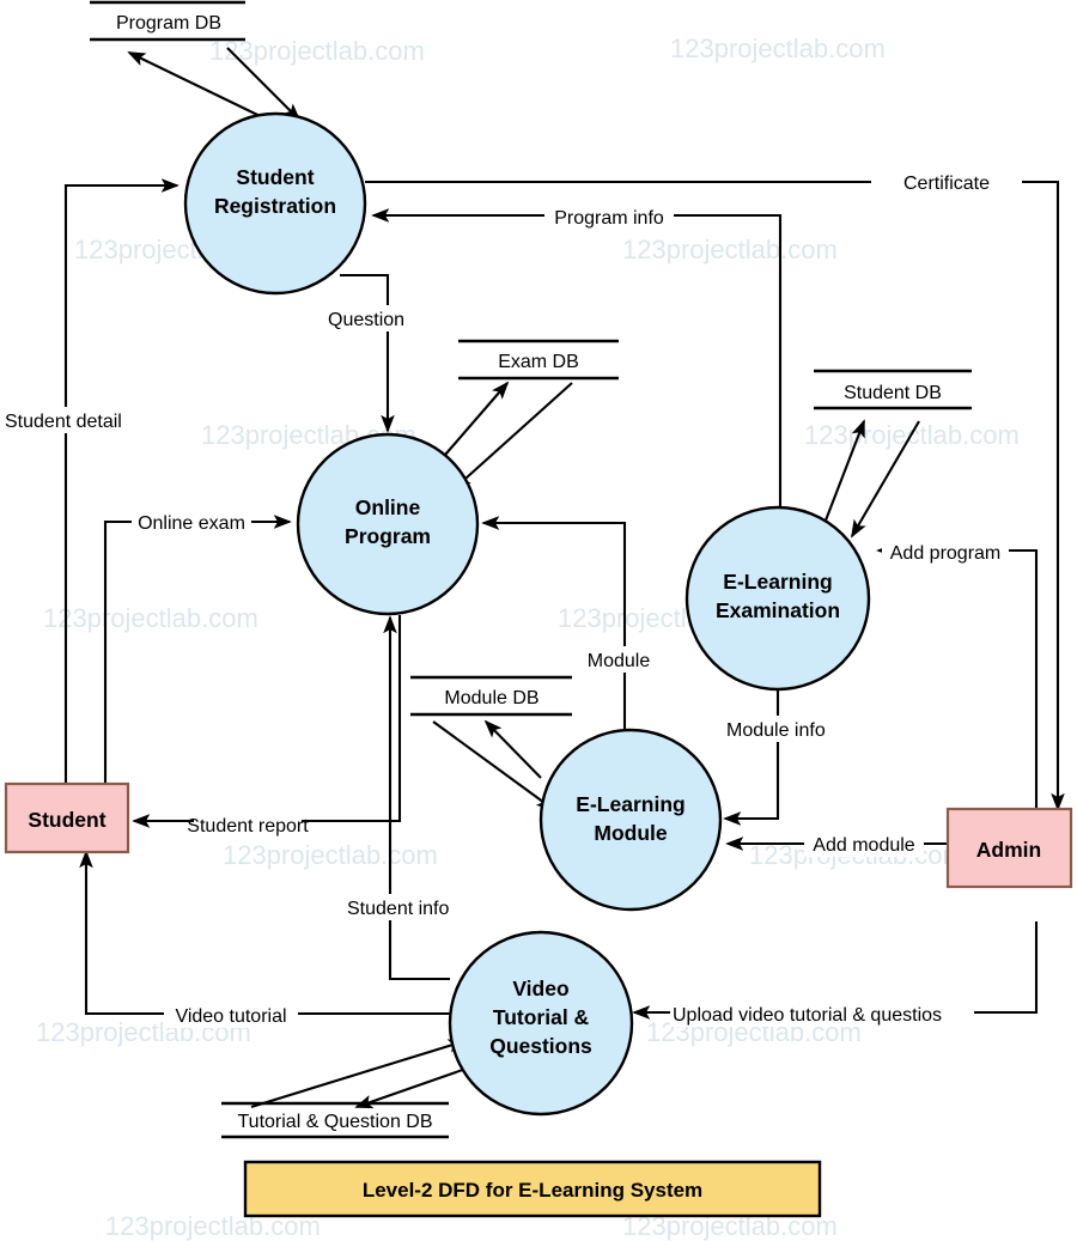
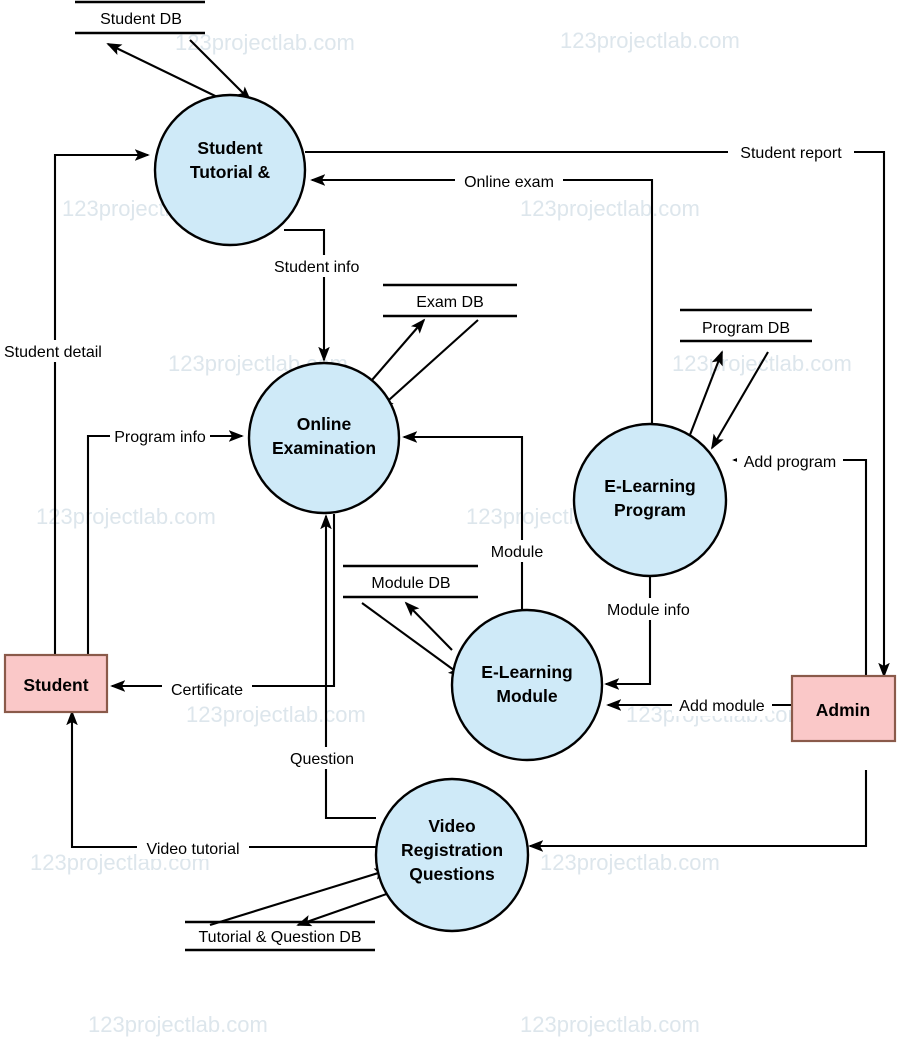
  13projectlab.com
  123projectlab.com
  123projectlab.com
  123projectlab.
  123projectlab.com
  13pojectlab.com
  123projectlab.com
  123projectlab.com
  123projectlab.com
  123projectlab.com
  123projectlab.com
- Program DB
+ Student DB
  Exam DB
- Student DB
+ Program DB
  Module DB
  Tutorial & Question DB
  Student
- Registration
+ Tutorial &
  Online
- Program
+ Examination
  E-Learning
- Examination
+ Program
  E-Learning
  Module
  Video
- Tutorial &
+ Registration
  Questions
  Student
  Admin
- Level-2 DFD for E-Learning System
- Certificate
+ Student report
- Program info
+ Online exam
- Question
+ Student info
  Student detail
- Online exam
+ Program info
- Student report
+ Certificate
  Module
  Module info
  Add program
  Add module
- Student info
+ Question
  Video tutorial
- Upload video tutorial & questios
